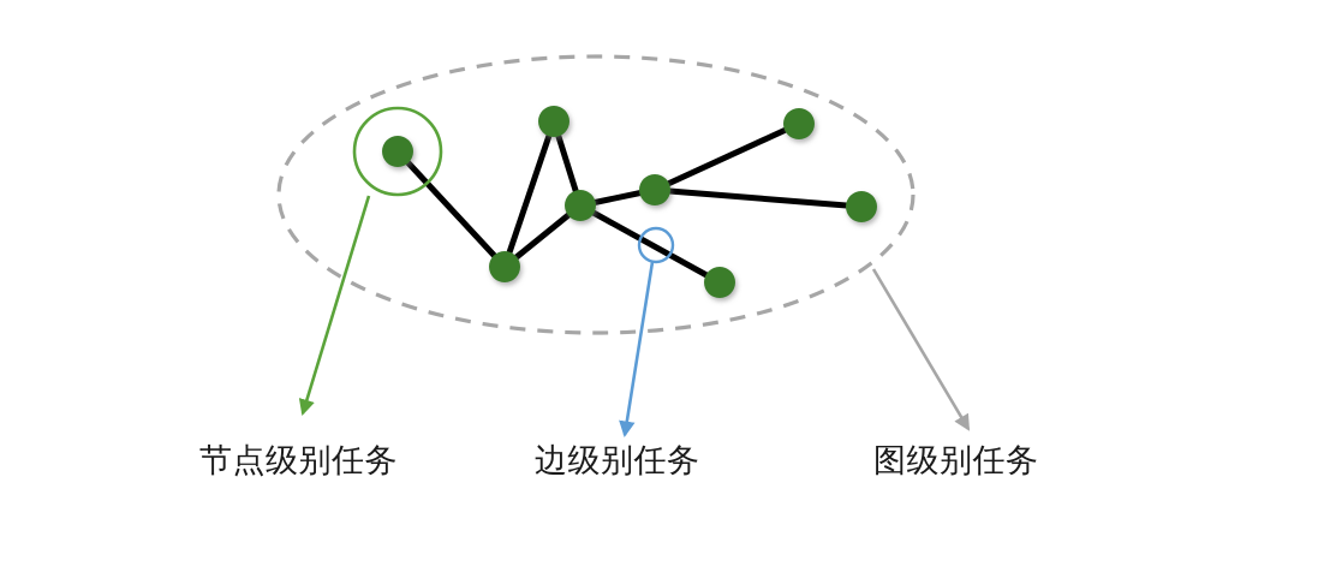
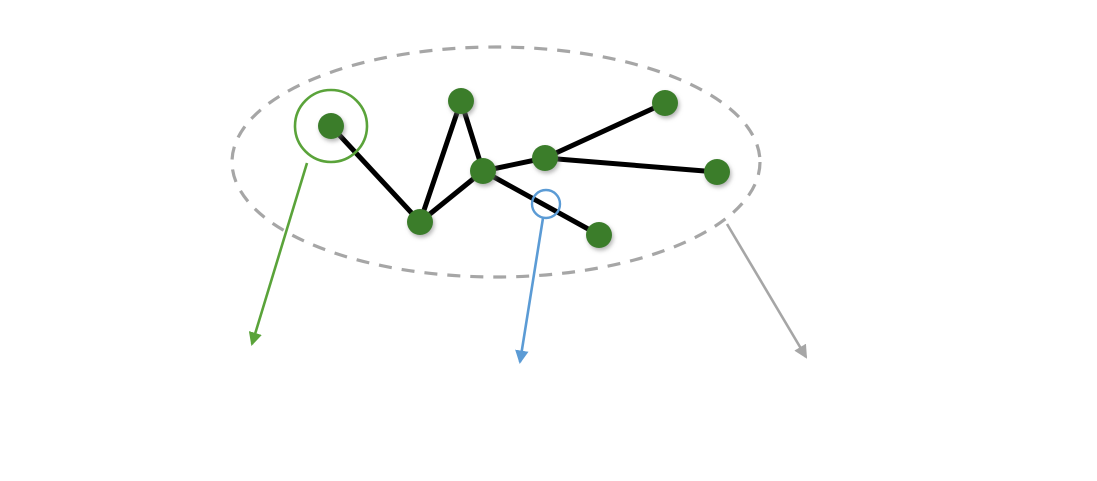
- 节点级别任务
- 边级别任务
- 图级别任务
